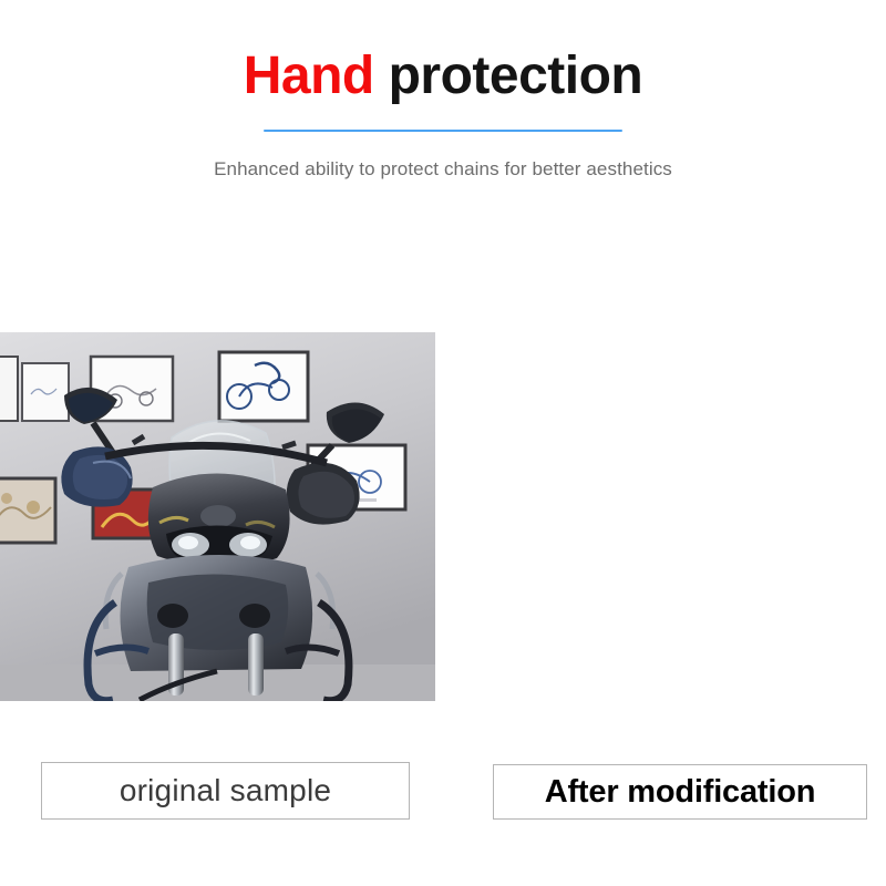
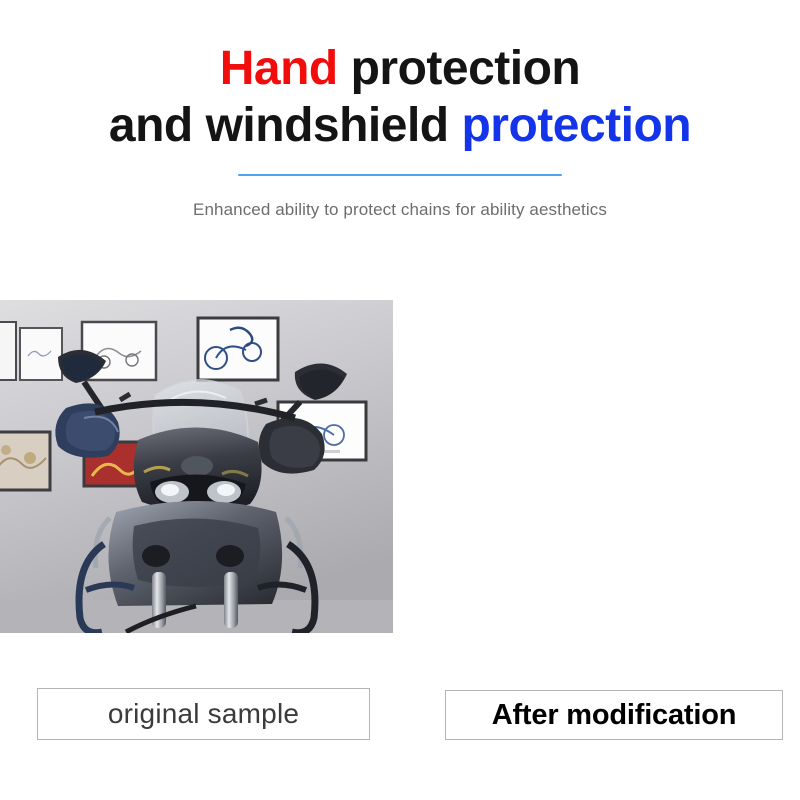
  Hand protection
+ and windshield protection
- Enhanced ability to protect chains for better aesthetics
+ Enhanced ability to protect chains for ability aesthetics
  original sample
  After modification
